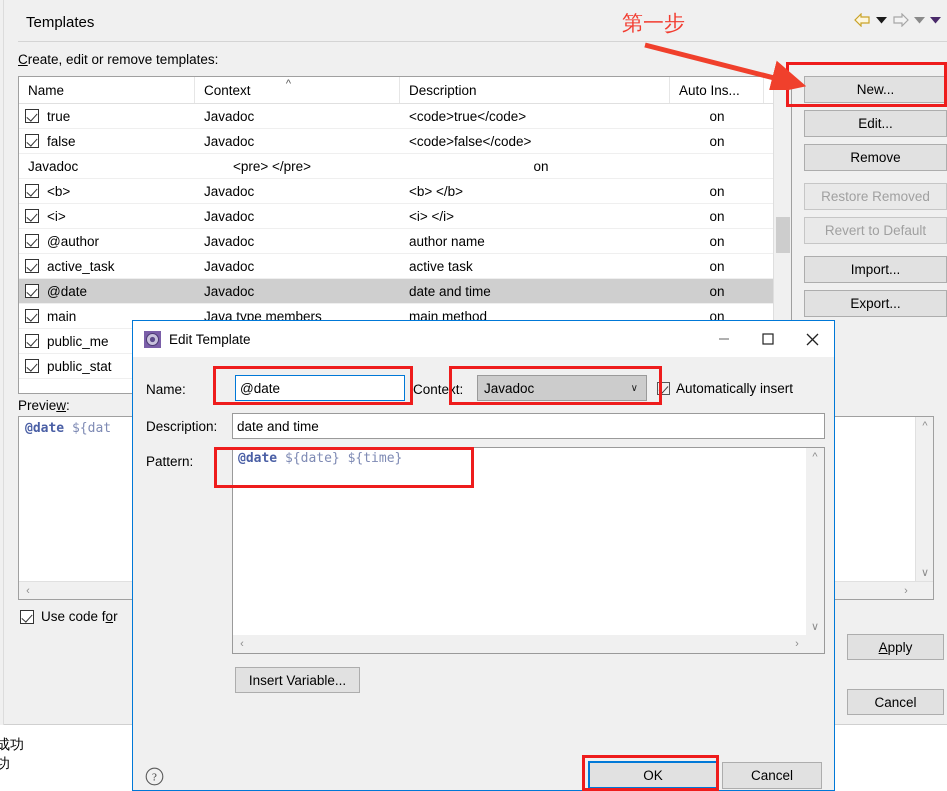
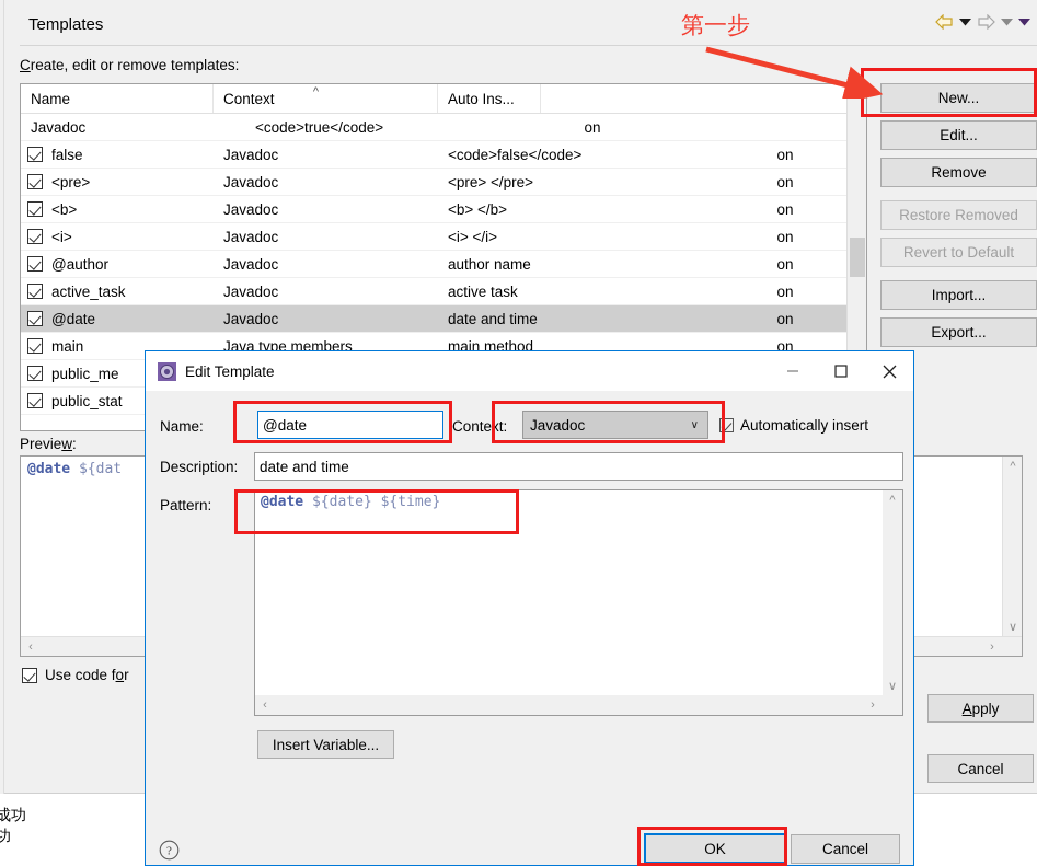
  Templates
  Create, edit or remove templates:
  Name
  Context
  ^
- Description
  Auto Ins...
- true
  Javadoc
  <code>true</code>
  on
  false
  Javadoc
  <code>false</code>
  on
+ <pre>
  Javadoc
  <pre> </pre>
  on
  <b>
  Javadoc
  <b> </b>
  on
  <i>
  Javadoc
  <i> </i>
  on
  @author
  Javadoc
  author name
  on
  active_task
  Javadoc
  active task
  on
  @date
  Javadoc
  date and time
  on
  main
  Java type members
  main method
  on
  public_me
  public_stat
  ^
  New...
  Edit...
  Remove
  Restore Removed
  Revert to Default
  Import...
  Export...
  Preview:
  @date ${dat
  ^
  ∨
  ‹
  ›
  Use code for
  A
  pply
  Cancel
  成功
  功
  Edit Template
  Name:
  @date
  Context:
  Javadoc
  ∨
  Automatically insert
  Description:
  date and time
  Pattern:
  @date ${date} ${time}
  ^
  ∨
  ‹
  ›
  Insert Variable...
  ?
  OK
  Cancel
  第一步
